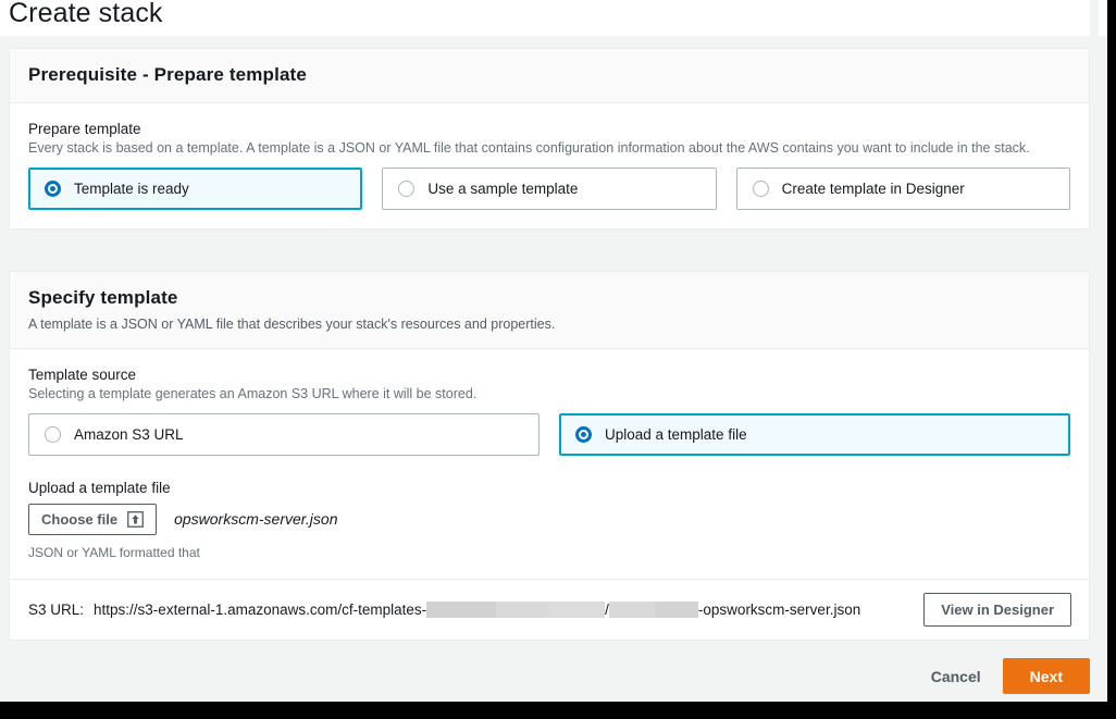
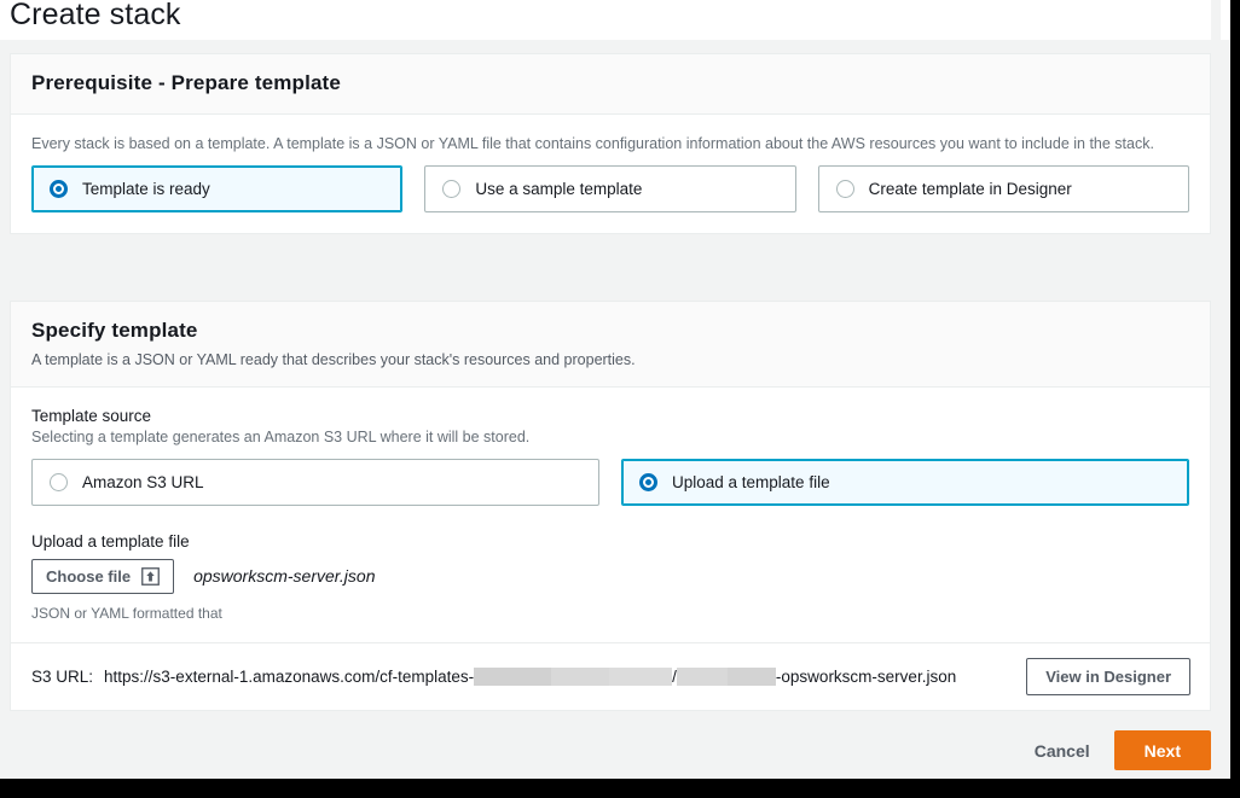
  Create stack
  Prerequisite - Prepare template
- Prepare template
- Every stack is based on a template. A template is a JSON or YAML file that contains configuration information about the AWS contains you want to include in the stack.
+ Every stack is based on a template. A template is a JSON or YAML file that contains configuration information about the AWS resources you want to include in the stack.
  Template is ready
  Use a sample template
  Create template in Designer
  Specify template
- A template is a JSON or YAML file that describes your stack's resources and properties.
+ A template is a JSON or YAML ready that describes your stack's resources and properties.
  Template source
  Selecting a template generates an Amazon S3 URL where it will be stored.
  Amazon S3 URL
  Upload a template file
  Upload a template file
  Choose file
  opsworkscm-server.json
  JSON or YAML formatted that
  S3 URL:
  https://s3-external-1.amazonaws.com/cf-templates-
  /
  -opsworkscm-server.json
  View in Designer
  Cancel
  Next
